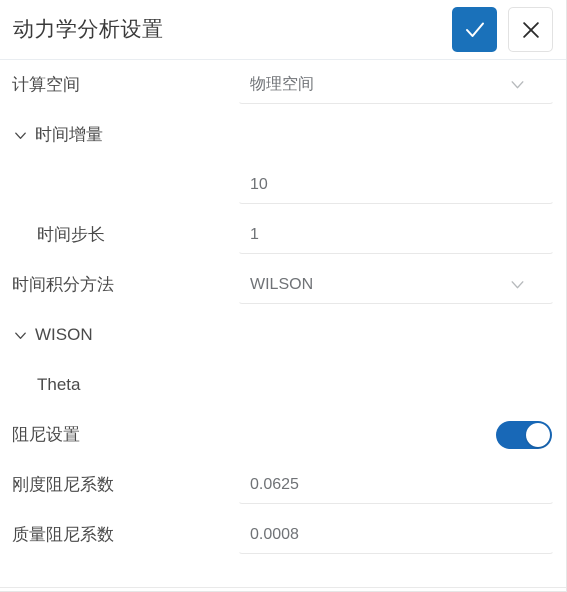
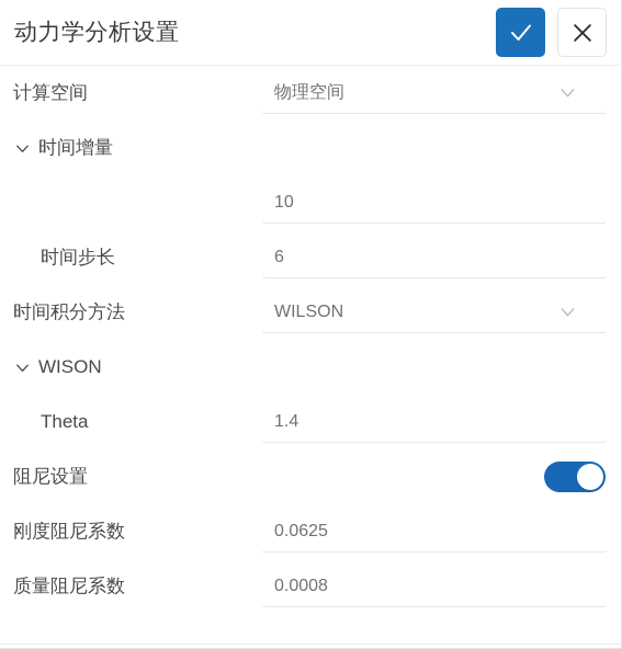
  动力学分析设置
  计算空间
  物理空间
  时间增量
  10
  时间步长
- 1
+ 6
  时间积分方法
  WILSON
  WISON
  Theta
+ 1.4
  阻尼设置
  刚度阻尼系数
  0.0625
  质量阻尼系数
  0.0008
